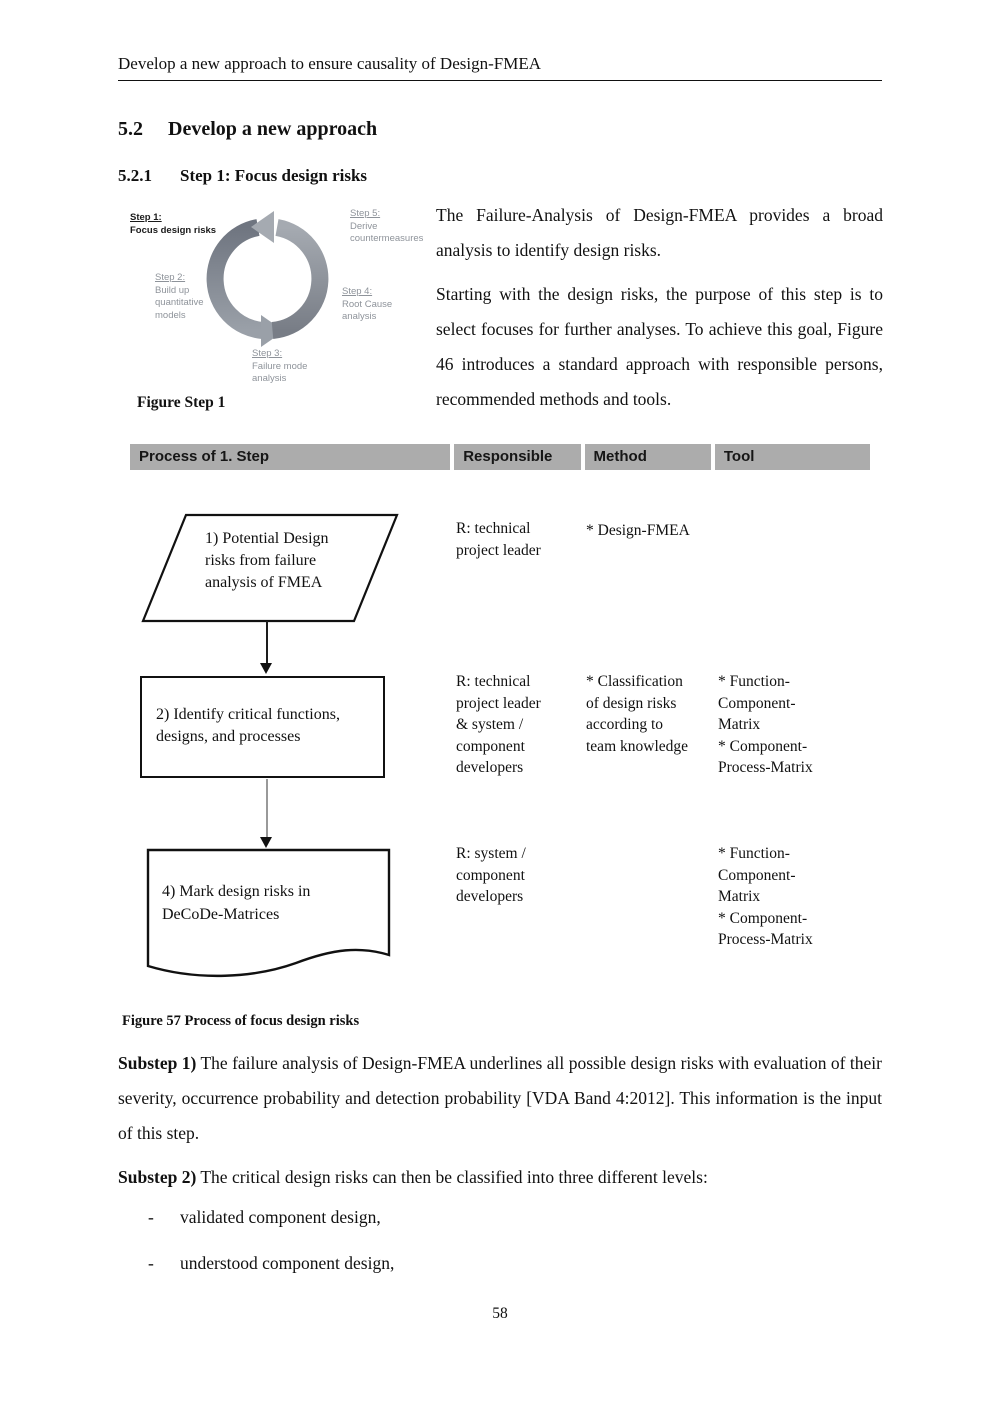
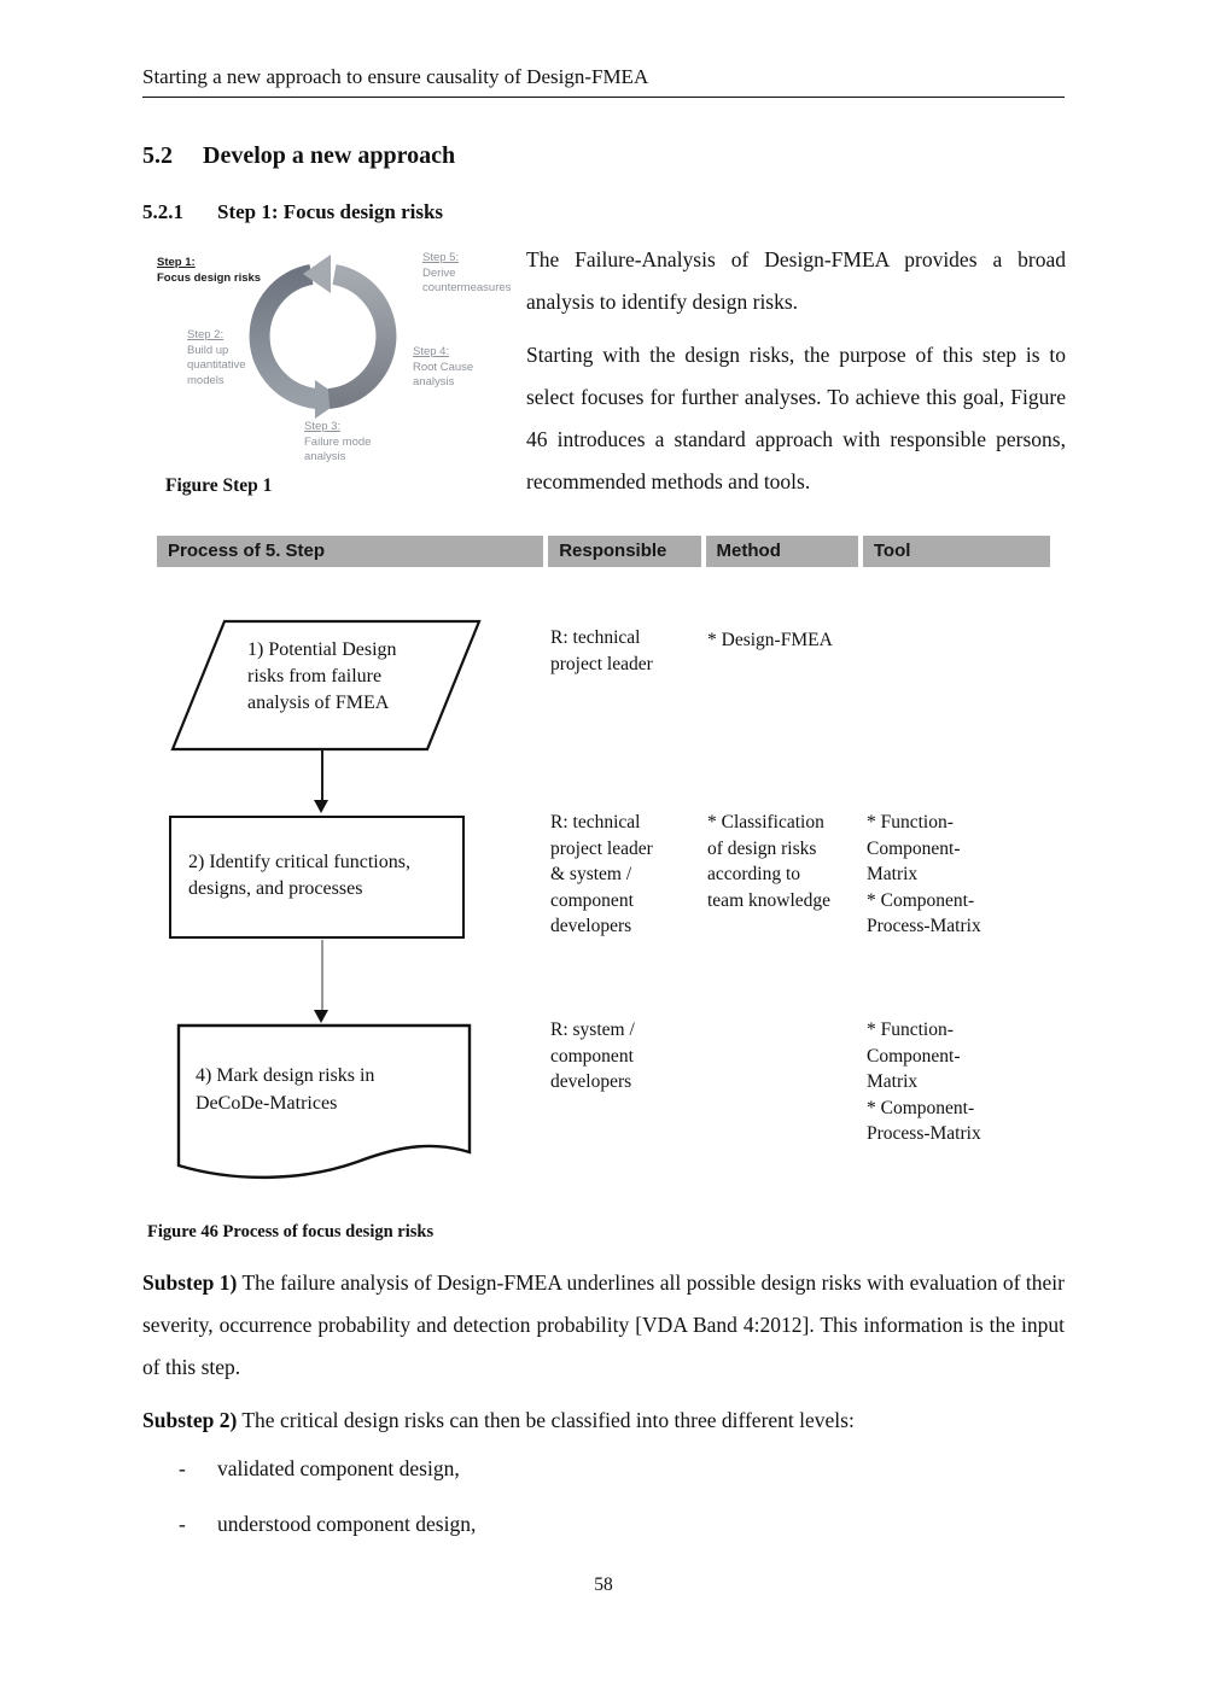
- Develop a new approach to ensure causality of Design-FMEA
+ Starting a new approach to ensure causality of Design-FMEA
  5.2 Develop a new approach
  5.2.1 Step 1: Focus design risks
  Step 1:
  Focus design risks
  Step 2:
  Build up
  quantitative
  models
  Step 3:
  Failure mode
  analysis
  Step 4:
  Root Cause
  analysis
  Step 5:
  Derive
  countermeasures
  Figure Step 1
  The Failure-Analysis of Design-FMEA provides a broad analysis to identify design risks.
  Starting with the design risks, the purpose of this step is to select focuses for further analyses. To achieve this goal, Figure 46 introduces a standard approach with responsible persons, recommended methods and tools.
- Process of 1. Step
+ Process of 5. Step
  Responsible
  Method
  Tool
  1) Potential Design
  risks from failure
  analysis of FMEA
  2) Identify critical functions,
  designs, and processes
  4) Mark design risks in
  DeCoDe-Matrices
  R: technical
  project leader
  * Design-FMEA
  R: technical
  project leader
  & system /
  component
  developers
  * Classification
  of design risks
  according to
  team knowledge
  * Function-
  Component-
  Matrix
  * Component-
  Process-Matrix
  R: system /
  component
  developers
  * Function-
  Component-
  Matrix
  * Component-
  Process-Matrix
- Figure 57 Process of focus design risks
+ Figure 46 Process of focus design risks
  Substep 1) The failure analysis of Design-FMEA underlines all possible design risks with evaluation of their severity, occurrence probability and detection probability [VDA Band 4:2012]. This information is the input of this step.
  Substep 2) The critical design risks can then be classified into three different levels:
  - validated component design,
  - understood component design,
  58
